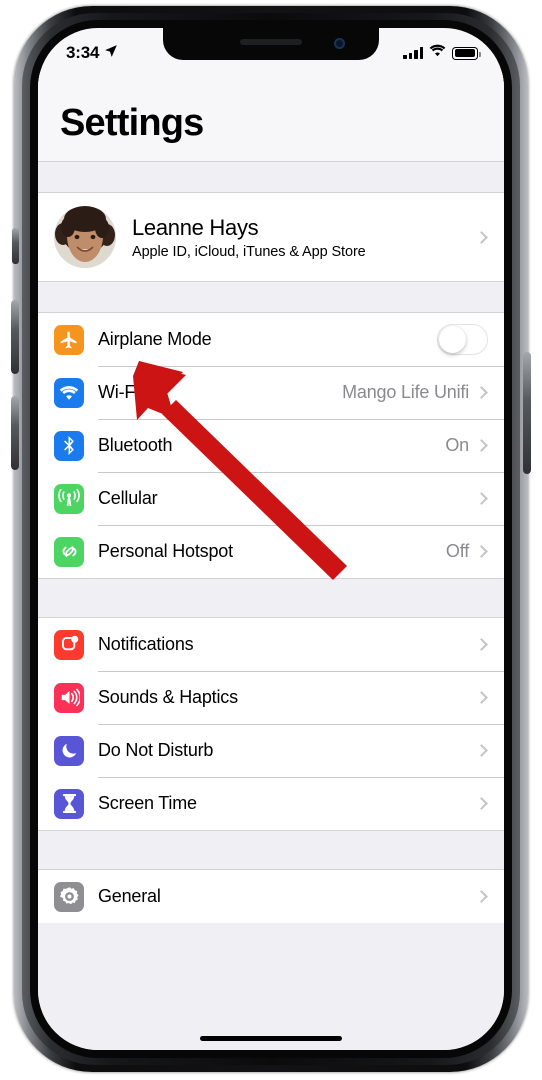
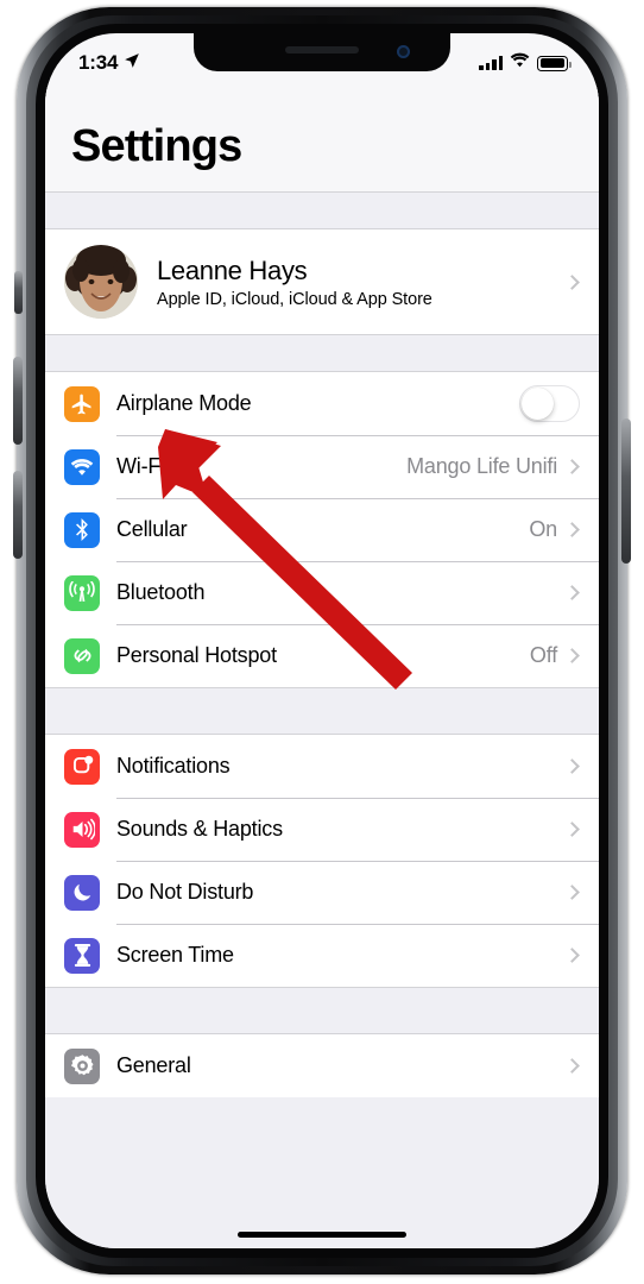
- 3:34
+ 1:34
  Settings
  Leanne Hays
- Apple ID, iCloud, iTunes & App Store
+ Apple ID, iCloud, iCloud & App Store
  Airplane Mode
  Wi-F
  Mango Life Unifi
- Bluetooth
+ Cellular
  On
- Cellular
+ Bluetooth
  Personal Hotspot
  Off
  Notifications
  Sounds & Haptics
  Do Not Disturb
  Screen Time
  General
